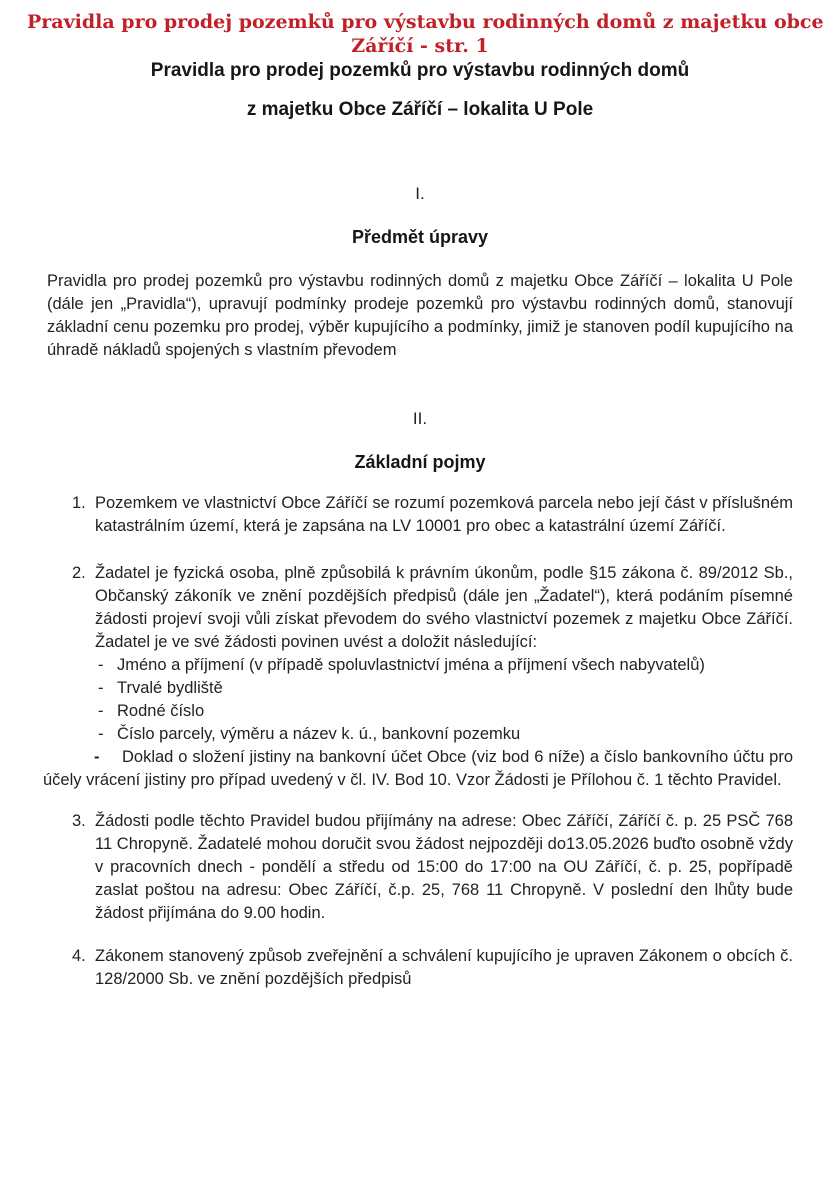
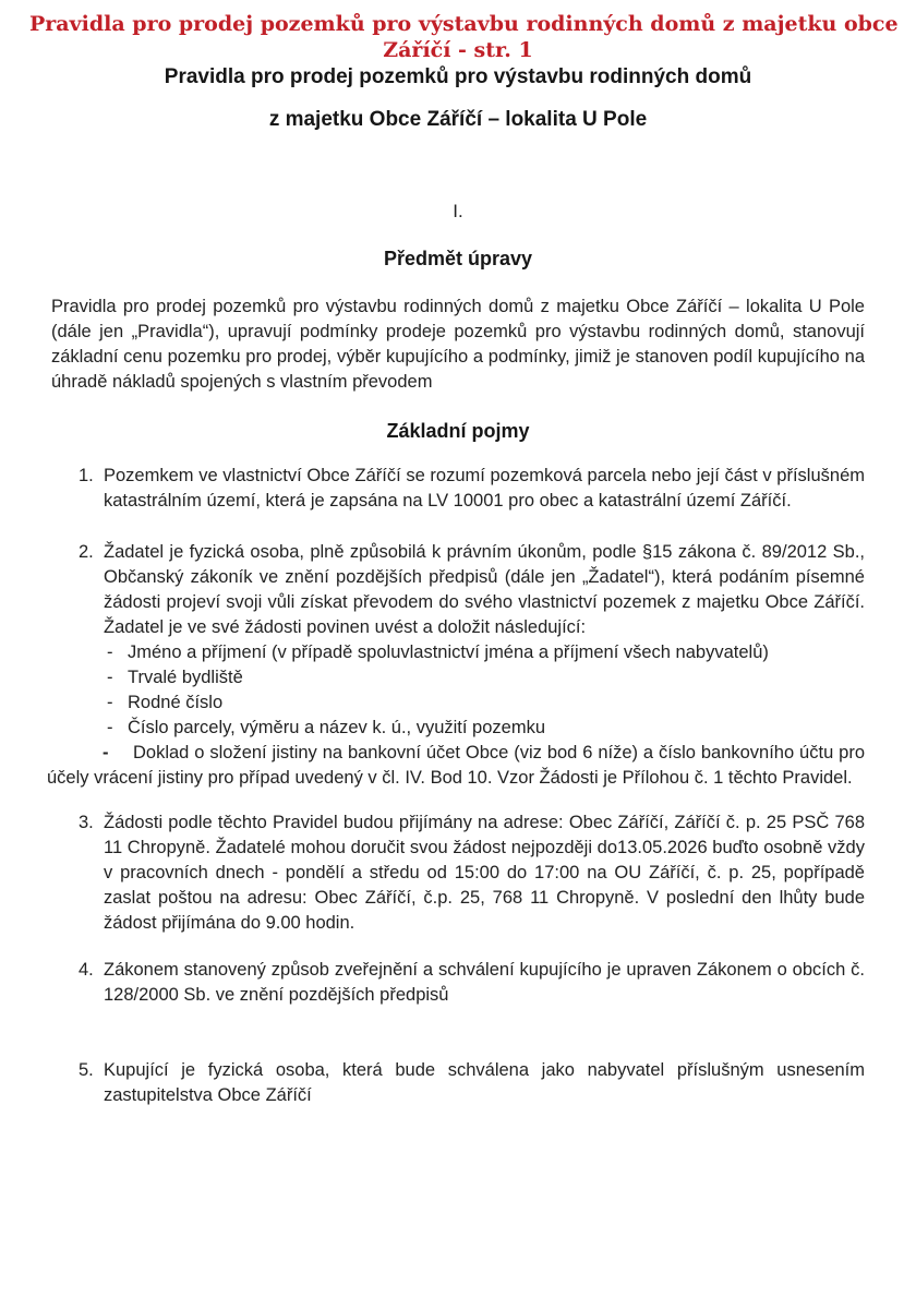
  Pravidla pro prodej pozemků pro výstavbu rodinných domů z majetku obce
  Záříčí - str. 1
  Pravidla pro prodej pozemků pro výstavbu rodinných domů
  z majetku Obce Záříčí – lokalita U Pole
  I.
  Předmět úpravy
  Pravidla pro prodej pozemků pro výstavbu rodinných domů z majetku Obce Záříčí – lokalita U Pole (dále jen „Pravidla“), upravují podmínky prodeje pozemků pro výstavbu rodinných domů, stanovují základní cenu pozemku pro prodej, výběr kupujícího a podmínky, jimiž je stanoven podíl kupujícího na úhradě nákladů spojených s vlastním převodem
- II.
  Základní pojmy
  1.
  Pozemkem ve vlastnictví Obce Záříčí se rozumí pozemková parcela nebo její část v příslušném katastrálním území, která je zapsána na LV 10001 pro obec a katastrální území Záříčí.
  2.
  Žadatel je fyzická osoba, plně způsobilá k právním úkonům, podle §15 zákona č. 89/2012 Sb., Občanský zákoník ve znění pozdějších předpisů (dále jen „Žadatel“), která podáním písemné žádosti projeví svoji vůli získat převodem do svého vlastnictví pozemek z majetku Obce Záříčí. Žadatel je ve své žádosti povinen uvést a doložit následující:
  -
  Jméno a příjmení (v případě spoluvlastnictví jména a příjmení všech nabyvatelů)
  -
  Trvalé bydliště
  -
  Rodné číslo
  -
- Číslo parcely, výměru a název k. ú., bankovní pozemku
+ Číslo parcely, výměru a název k. ú., využití pozemku
  - Doklad o složení jistiny na bankovní účet Obce (viz bod 6 níže) a číslo bankovního účtu pro účely vrácení jistiny pro případ uvedený v čl. IV. Bod 10. Vzor Žádosti je Přílohou č. 1 těchto Pravidel.
  3.
  Žádosti podle těchto Pravidel budou přijímány na adrese: Obec Záříčí, Záříčí č. p. 25 PSČ 768 11 Chropyně. Žadatelé mohou doručit svou žádost nejpozději do13.05.2026 buďto osobně vždy v pracovních dnech - pondělí a středu od 15:00 do 17:00 na OU Záříčí, č. p. 25, popřípadě zaslat poštou na adresu: Obec Záříčí, č.p. 25, 768 11 Chropyně. V poslední den lhůty bude žádost přijímána do 9.00 hodin.
  4.
  Zákonem stanovený způsob zveřejnění a schválení kupujícího je upraven Zákonem o obcích č. 128/2000 Sb. ve znění pozdějších předpisů
+ 5.
+ Kupující je fyzická osoba, která bude schválena jako nabyvatel příslušným usnesením zastupitelstva Obce Záříčí
